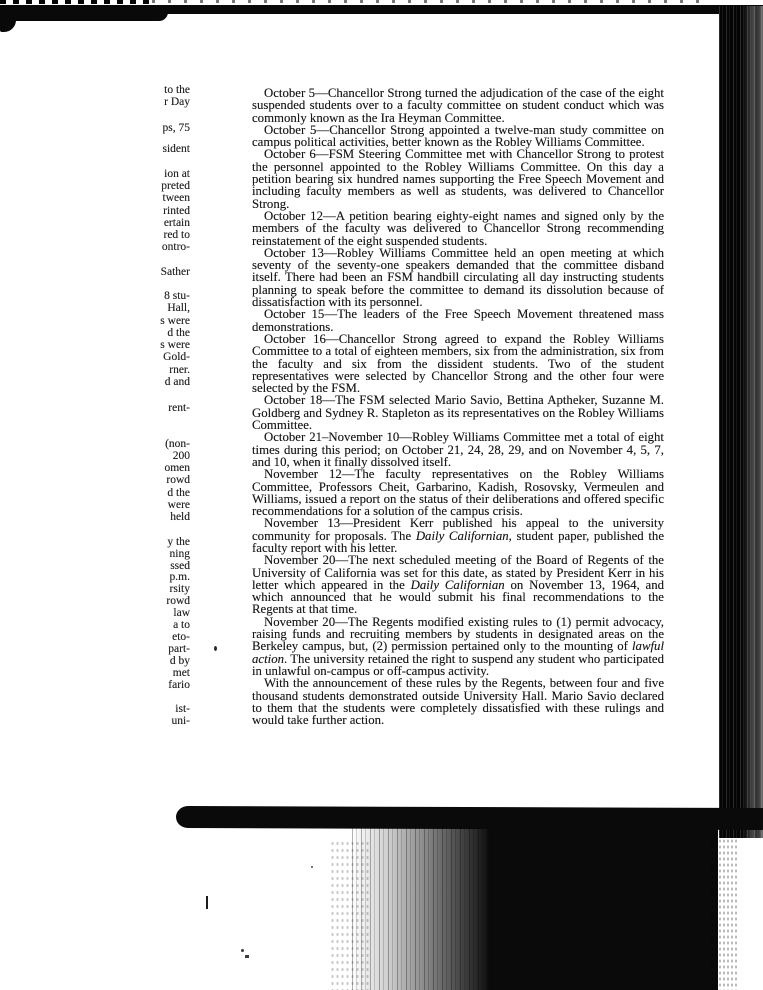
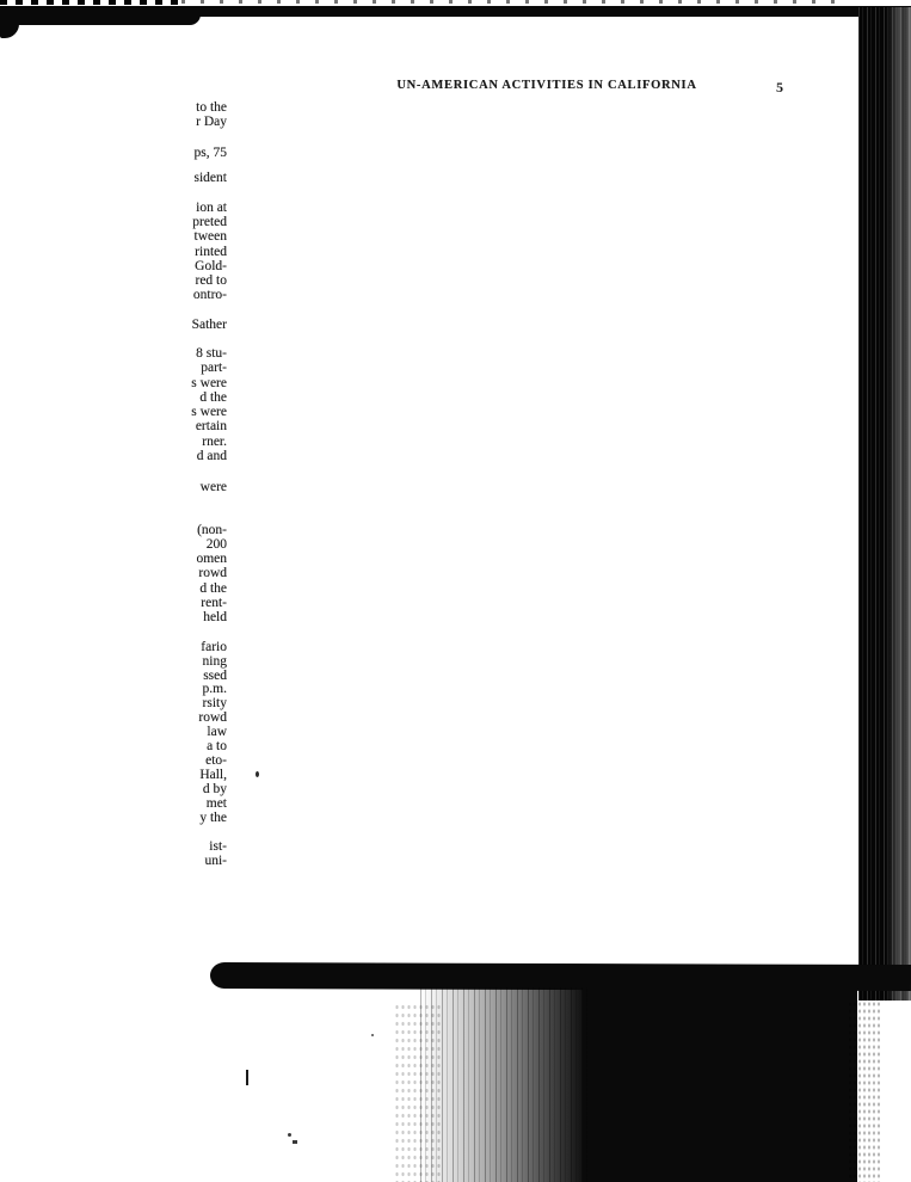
+ UN-AMERICAN ACTIVITIES IN CALIFORNIA
+ 5
  to the
  r Day
  ps, 75
  sident
  ion at
  preted
  tween
  rinted
- ertain
+ Gold-
  red to
  ontro-
  Sather
  8 stu-
- Hall,
+ part-
  s were
  d the
  s were
- Gold-
+ ertain
  rner.
  d and
- rent-
+ were
  (non-
  200
  omen
  rowd
  d the
- were
+ rent-
  held
- y the
+ fario
  ning
  ssed
  p.m.
  rsity
  rowd
  law
  a to
  eto-
- part-
+ Hall,
  d by
  met
- fario
+ y the
  ist-
  uni-
- October 5—Chancellor Strong turned the adjudication of the case of the eight suspended students over to a faculty committee on student conduct which was commonly known as the Ira Heyman Committee.
- October 5—Chancellor Strong appointed a twelve-man study committee on campus political activities, better known as the Robley Williams Committee.
- October 6—FSM Steering Committee met with Chancellor Strong to protest the personnel appointed to the Robley Williams Committee. On this day a petition bearing six hundred names supporting the Free Speech Movement and including faculty members as well as students, was delivered to Chancellor Strong.
- October 12—A petition bearing eighty-eight names and signed only by the members of the faculty was delivered to Chancellor Strong recommending reinstatement of the eight suspended students.
- October 13—Robley Williams Committee held an open meeting at which seventy of the seventy-one speakers demanded that the committee disband itself. There had been an FSM handbill circulating all day instructing students planning to speak before the committee to demand its dissolution because of dissatisfaction with its personnel.
- October 15—The leaders of the Free Speech Movement threatened mass demonstrations.
- October 16—Chancellor Strong agreed to expand the Robley Williams Committee to a total of eighteen members, six from the administration, six from the faculty and six from the dissident students. Two of the student representatives were selected by Chancellor Strong and the other four were selected by the FSM.
- October 18—The FSM selected Mario Savio, Bettina Aptheker, Suzanne M. Goldberg and Sydney R. Stapleton as its representatives on the Robley Williams Committee.
- October 21–November 10—Robley Williams Committee met a total of eight times during this period; on October 21, 24, 28, 29, and on November 4, 5, 7, and 10, when it finally dissolved itself.
- November 12—The faculty representatives on the Robley Williams Committee, Professors Cheit, Garbarino, Kadish, Rosovsky, Vermeulen and Williams, issued a report on the status of their deliberations and offered specific recommendations for a solution of the campus crisis.
- November 13—President Kerr published his appeal to the university community for proposals. The Daily Californian, student paper, published the faculty report with his letter.
- November 20—The next scheduled meeting of the Board of Regents of the University of California was set for this date, as stated by President Kerr in his letter which appeared in the Daily Californian on November 13, 1964, and which announced that he would submit his final recommendations to the Regents at that time.
- November 20—The Regents modified existing rules to (1) permit advocacy, raising funds and recruiting members by students in designated areas on the Berkeley campus, but, (2) permission pertained only to the mounting of lawful action. The university retained the right to suspend any student who participated in unlawful on-campus or off-campus activity.
- With the announcement of these rules by the Regents, between four and five thousand students demonstrated outside University Hall. Mario Savio declared to them that the students were completely dissatisfied with these rulings and would take further action.
